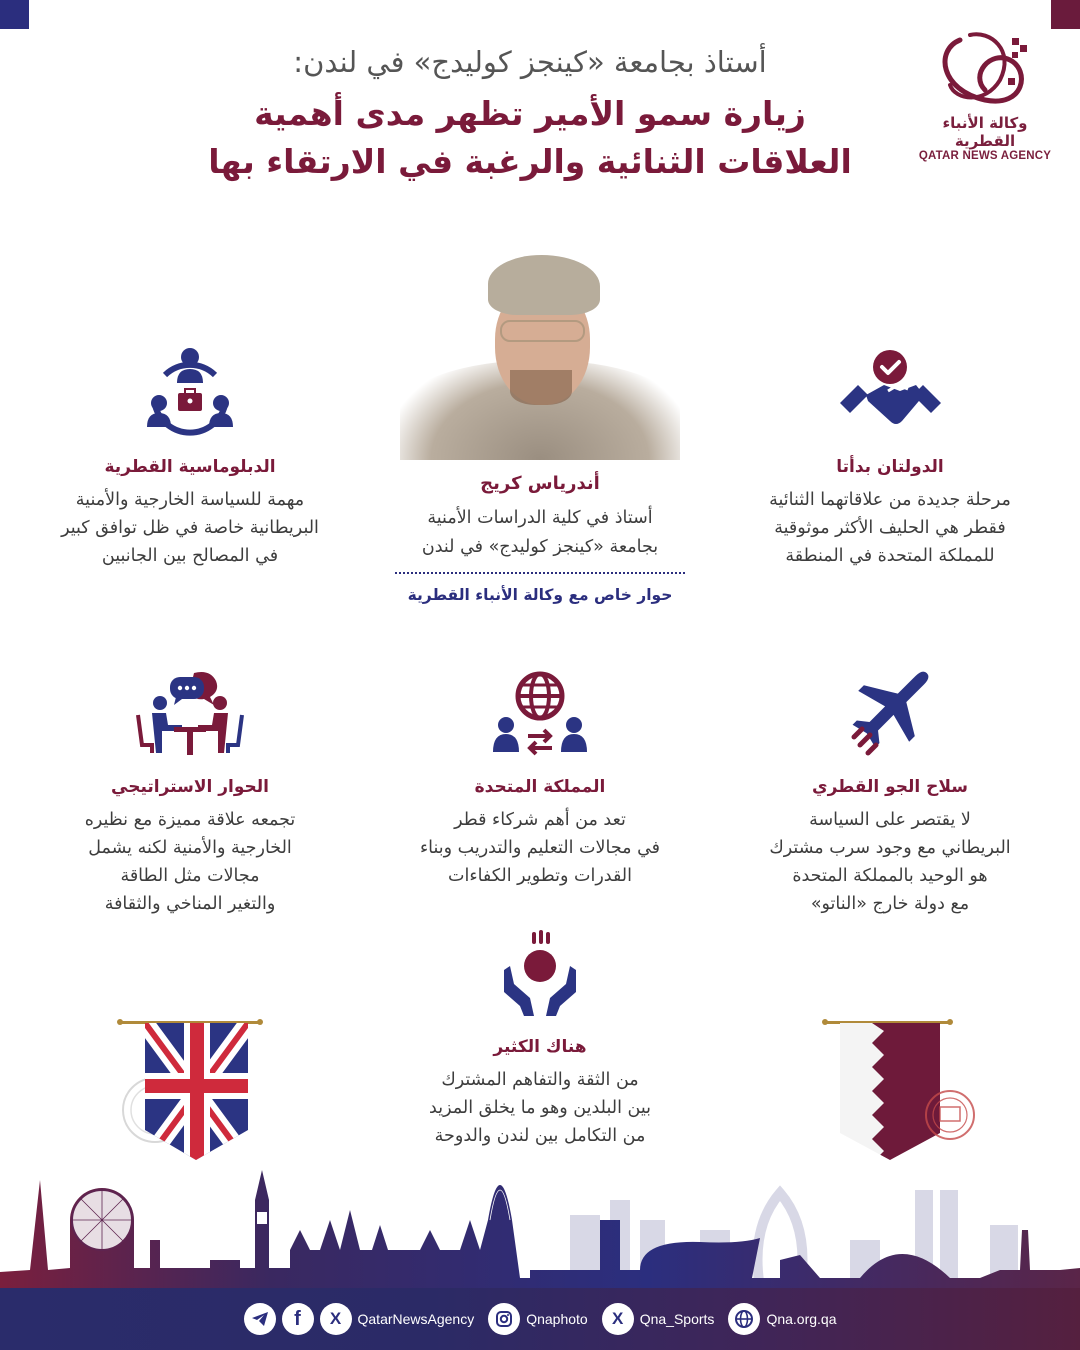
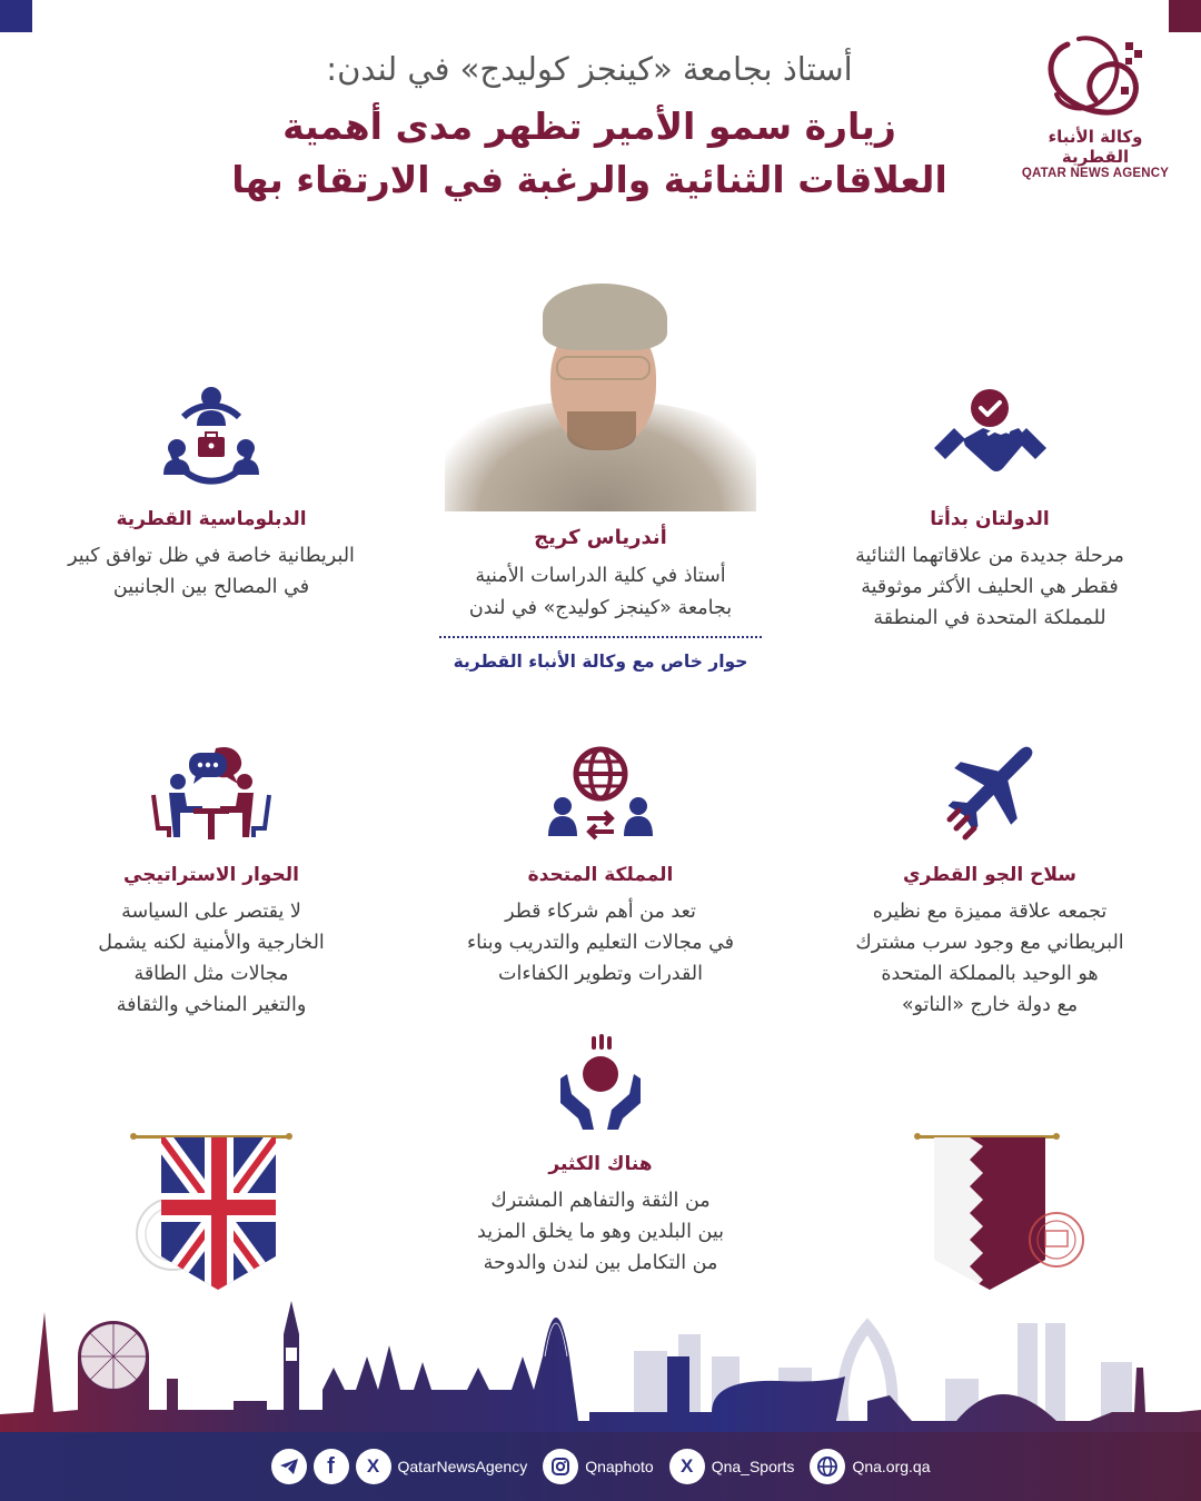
  وكالة الأنباء القطرية
  QATAR NEWS AGENCY
  أستاذ بجامعة «كينجز كوليدج» في لندن:
  زيارة سمو الأمير تظهر مدى أهمية
  العلاقات الثنائية والرغبة في الارتقاء بها
  أندرياس كريج
  أستاذ في كلية الدراسات الأمنية
  بجامعة «كينجز كوليدج» في لندن
  حوار خاص مع وكالة الأنباء القطرية
  الدولتان بدأتا
  مرحلة جديدة من علاقاتهما الثنائية
  فقطر هي الحليف الأكثر موثوقية
  للمملكة المتحدة في المنطقة
  الدبلوماسية القطرية
- مهمة للسياسة الخارجية والأمنية
  البريطانية خاصة في ظل توافق كبير
  في المصالح بين الجانبين
  سلاح الجو القطري
- لا يقتصر على السياسة
+ تجمعه علاقة مميزة مع نظيره
  البريطاني مع وجود سرب مشترك
  هو الوحيد بالمملكة المتحدة
  مع دولة خارج «الناتو»
  المملكة المتحدة
  تعد من أهم شركاء قطر
  في مجالات التعليم والتدريب وبناء
  القدرات وتطوير الكفاءات
  الحوار الاستراتيجي
- تجمعه علاقة مميزة مع نظيره
+ لا يقتصر على السياسة
  الخارجية والأمنية لكنه يشمل
  مجالات مثل الطاقة
  والتغير المناخي والثقافة
  هناك الكثير
  من الثقة والتفاهم المشترك
  بين البلدين وهو ما يخلق المزيد
  من التكامل بين لندن والدوحة
  f
  X
  QatarNewsAgency
  Qnaphoto
  X
  Qna_Sports
  Qna.org.qa
